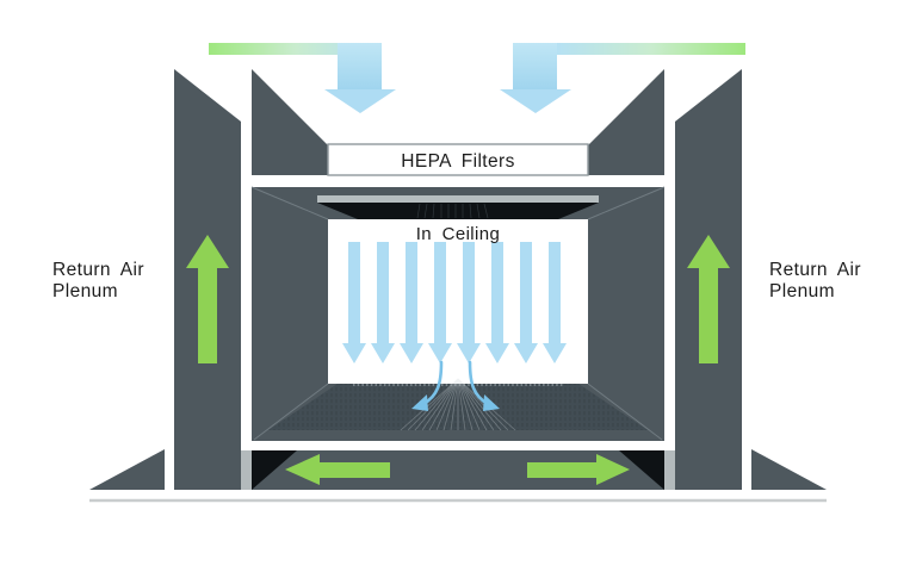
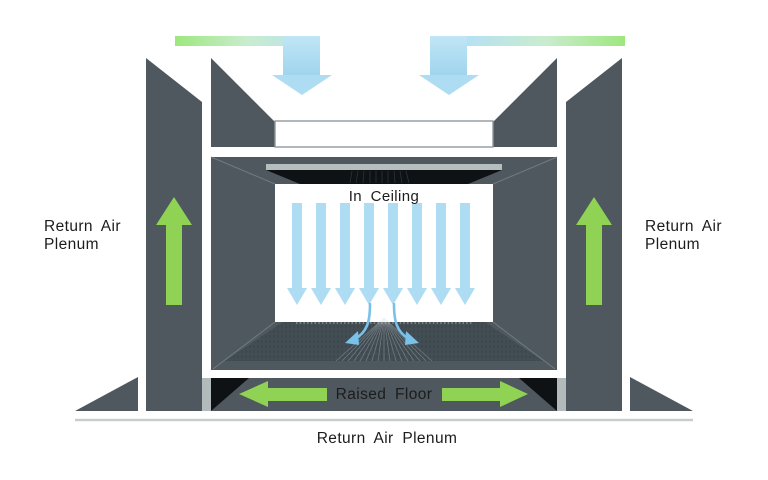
- HEPA Filters
  In Ceiling
+ Raised Floor
+ Return Air Plenum
  Return Air
  Plenum
  Return Air
  Plenum
